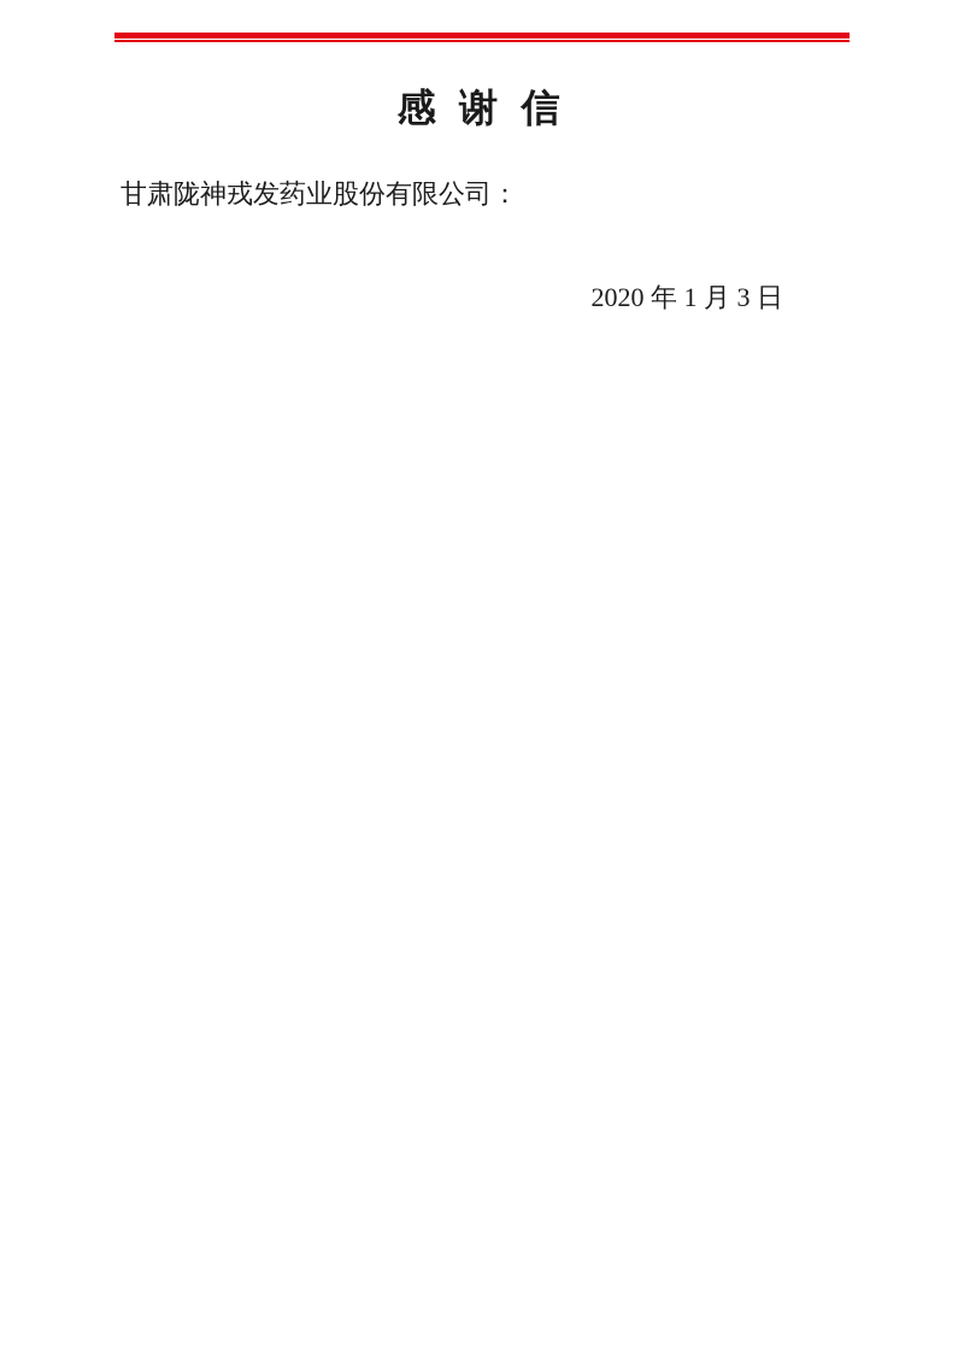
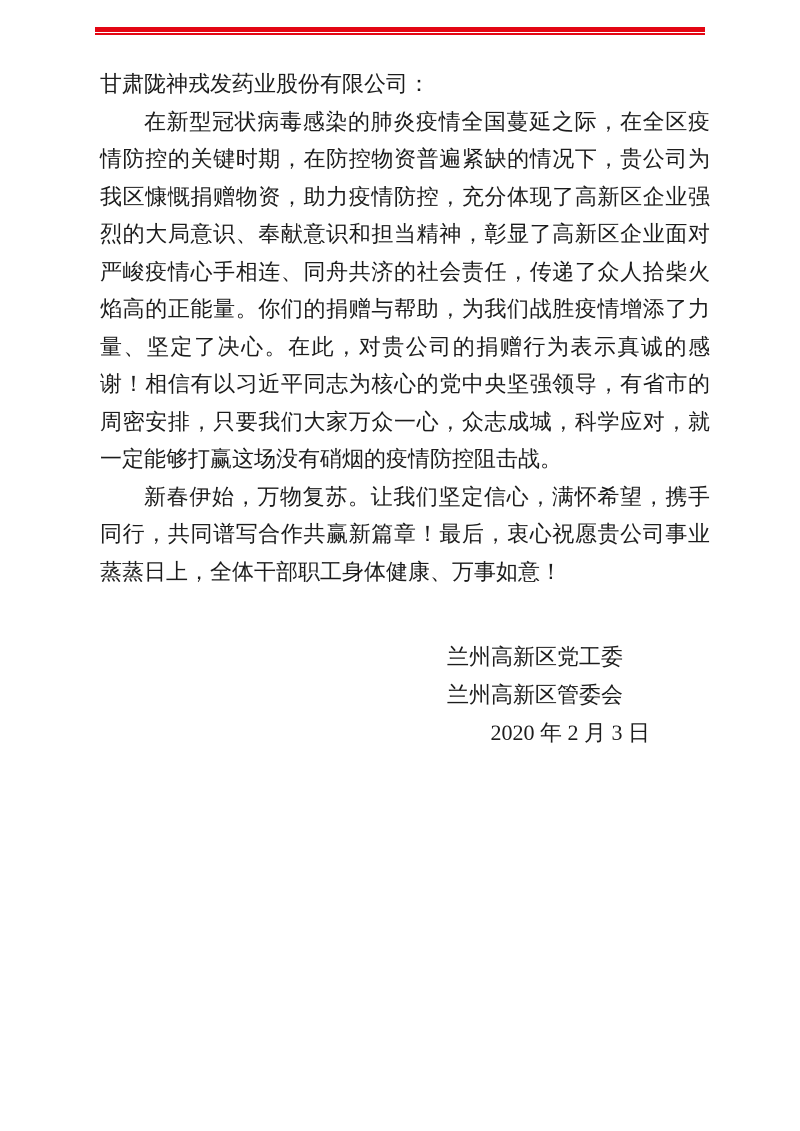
- 感 谢 信
  甘肃陇神戎发药业股份有限公司：
+ 在新型冠状病毒感染的肺炎疫情全国蔓延之际，在全区疫情防控的关键时期，在防控物资普遍紧缺的情况下，贵公司为我区慷慨捐赠物资，助力疫情防控，充分体现了高新区企业强烈的大局意识、奉献意识和担当精神，彰显了高新区企业面对严峻疫情心手相连、同舟共济的社会责任，传递了众人拾柴火焰高的正能量。你们的捐赠与帮助，为我们战胜疫情增添了力量、坚定了决心。在此，对贵公司的捐赠行为表示真诚的感谢！相信有以习近平同志为核心的党中央坚强领导，有省市的周密安排，只要我们大家万众一心，众志成城，科学应对，就一定能够打赢这场没有硝烟的疫情防控阻击战。
+ 新春伊始，万物复苏。让我们坚定信心，满怀希望，携手同行，共同谱写合作共赢新篇章！最后，衷心祝愿贵公司事业蒸蒸日上，全体干部职工身体健康、万事如意！
+ 兰州高新区党工委
+ 兰州高新区管委会
- 2020 年 1 月 3 日
+ 2020 年 2 月 3 日
